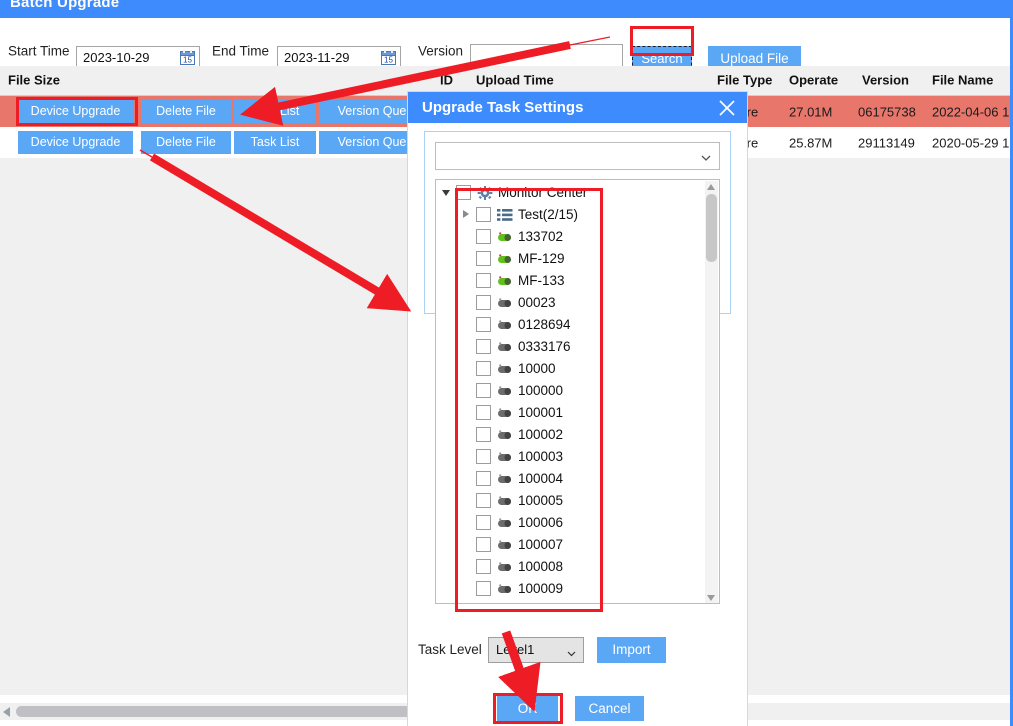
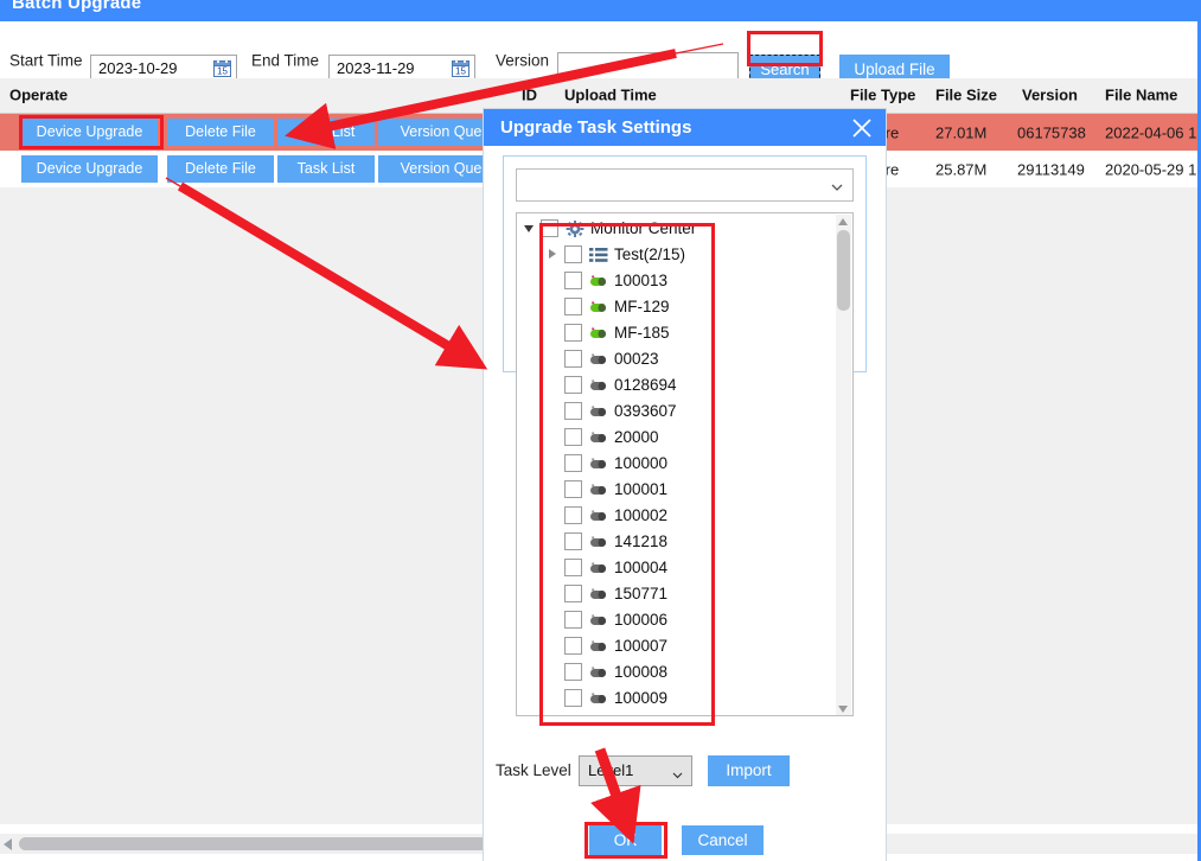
  Batch Upgrade
  Start Time
  2023-10-29
  15
  End Time
  2023-11-29
  15
  Version
  Search
  Upload File
- File Size
+ Operate
  ID
  Upload Time
  File Type
- Operate
+ File Size
  Version
  File Name
  Device Upgrade
  Delete File
  Ta List
  Version Que
  27.01M
  06175738
  2022-04-06 1
  Device Upgrade
  Delete File
  Task List
  Version Que
  25.87M
  29113149
  2020-05-29 1
  Upgrade Task Settings
  Monitor Center
  Test(2/15)
- 133702
+ 100013
  MF-129
- MF-133
+ MF-185
  00023
  0128694
- 0333176
+ 0393607
- 10000
+ 20000
  100000
  100001
  100002
- 100003
+ 141218
  100004
- 100005
+ 150771
  100006
  100007
  100008
  100009
  Task Level
  Leel1
  Import
  OK
  Cancel
